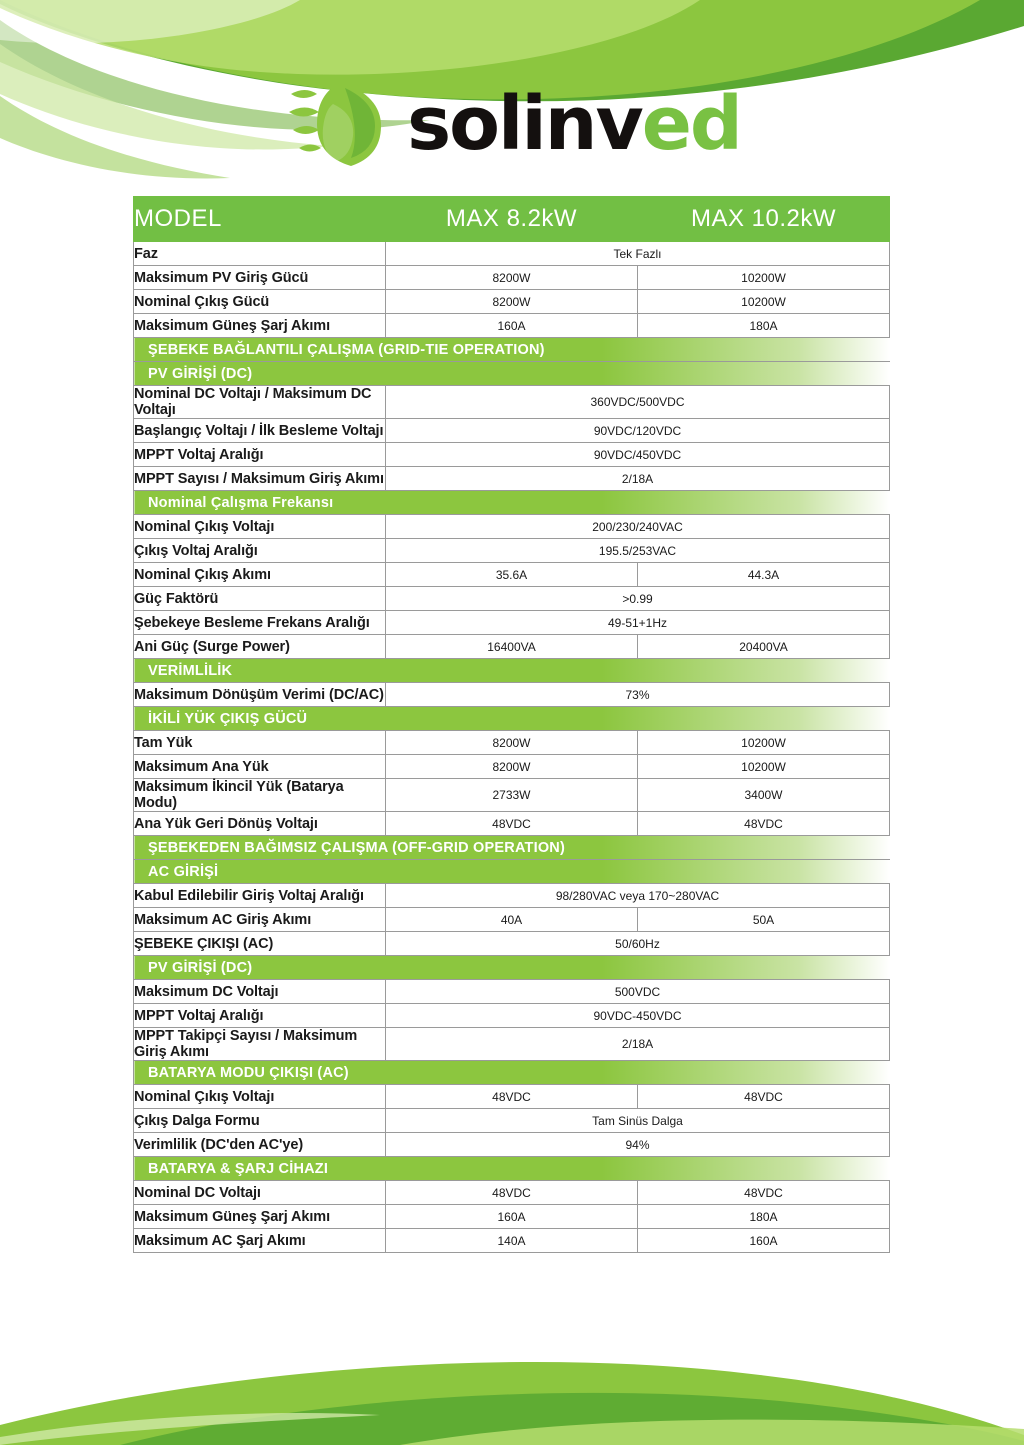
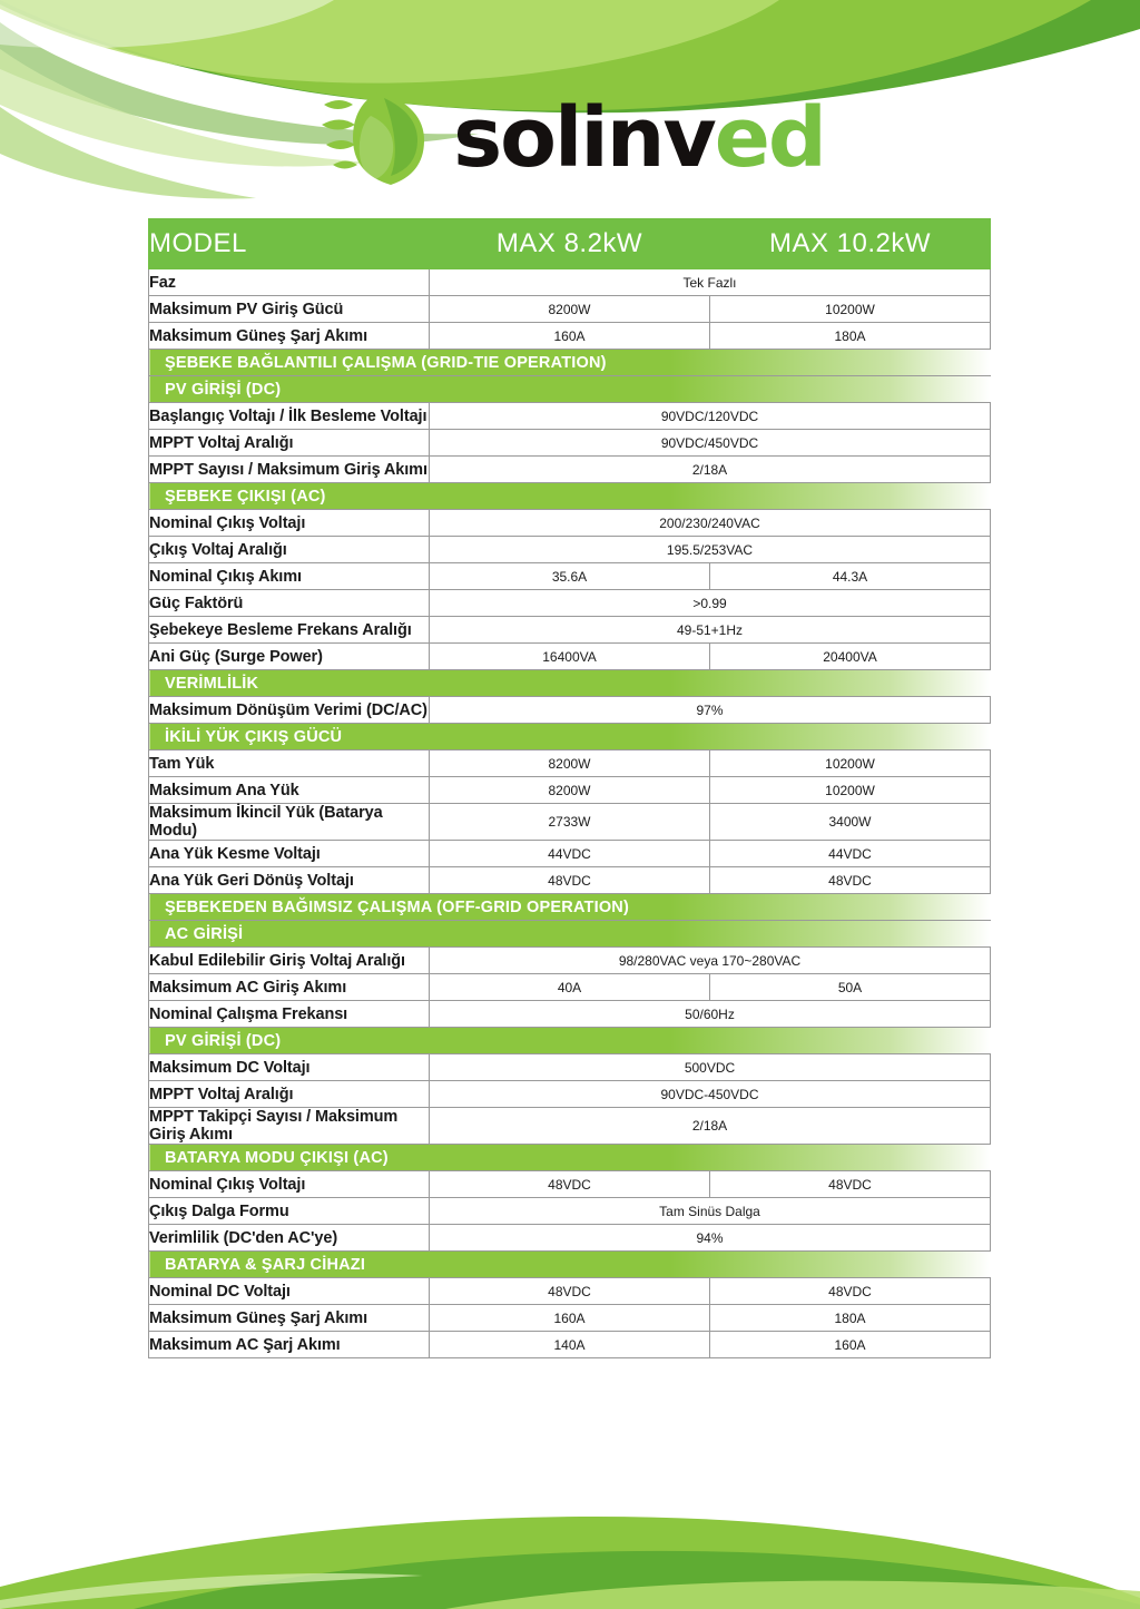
  solinved
  MODEL	MAX 8.2kW	MAX 10.2kW
  Faz	Tek Fazlı
  Maksimum PV Giriş Gücü	8200W	10200W
- Nominal Çıkış Gücü	8200W	10200W
  Maksimum Güneş Şarj Akımı	160A	180A
  ŞEBEKE BAĞLANTILI ÇALIŞMA (GRID-TIE OPERATION)
  PV GİRİŞİ (DC)
- Nominal DC Voltajı / Maksimum DC Voltajı	360VDC/500VDC
  Başlangıç Voltajı / İlk Besleme Voltajı	90VDC/120VDC
  MPPT Voltaj Aralığı	90VDC/450VDC
  MPPT Sayısı / Maksimum Giriş Akımı	2/18A
- Nominal Çalışma Frekansı
+ ŞEBEKE ÇIKIŞI (AC)
  Nominal Çıkış Voltajı	200/230/240VAC
  Çıkış Voltaj Aralığı	195.5/253VAC
  Nominal Çıkış Akımı	35.6A	44.3A
  Güç Faktörü	>0.99
  Şebekeye Besleme Frekans Aralığı	49-51+1Hz
  Ani Güç (Surge Power)	16400VA	20400VA
  VERİMLİLİK
- Maksimum Dönüşüm Verimi (DC/AC)	73%
+ Maksimum Dönüşüm Verimi (DC/AC)	97%
  İKİLİ YÜK ÇIKIŞ GÜCÜ
  Tam Yük	8200W	10200W
  Maksimum Ana Yük	8200W	10200W
  Maksimum İkincil Yük (Batarya Modu)	2733W	3400W
+ Ana Yük Kesme Voltajı	44VDC	44VDC
  Ana Yük Geri Dönüş Voltajı	48VDC	48VDC
  ŞEBEKEDEN BAĞIMSIZ ÇALIŞMA (OFF-GRID OPERATION)
  AC GİRİŞİ
  Kabul Edilebilir Giriş Voltaj Aralığı	98/280VAC veya 170~280VAC
  Maksimum AC Giriş Akımı	40A	50A
- ŞEBEKE ÇIKIŞI (AC)	50/60Hz
+ Nominal Çalışma Frekansı	50/60Hz
  PV GİRİŞİ (DC)
  Maksimum DC Voltajı	500VDC
  MPPT Voltaj Aralığı	90VDC-450VDC
  MPPT Takipçi Sayısı / Maksimum Giriş Akımı	2/18A
  BATARYA MODU ÇIKIŞI (AC)
  Nominal Çıkış Voltajı	48VDC	48VDC
  Çıkış Dalga Formu	Tam Sinüs Dalga
  Verimlilik (DC'den AC'ye)	94%
  BATARYA & ŞARJ CİHAZI
  Nominal DC Voltajı	48VDC	48VDC
  Maksimum Güneş Şarj Akımı	160A	180A
  Maksimum AC Şarj Akımı	140A	160A
